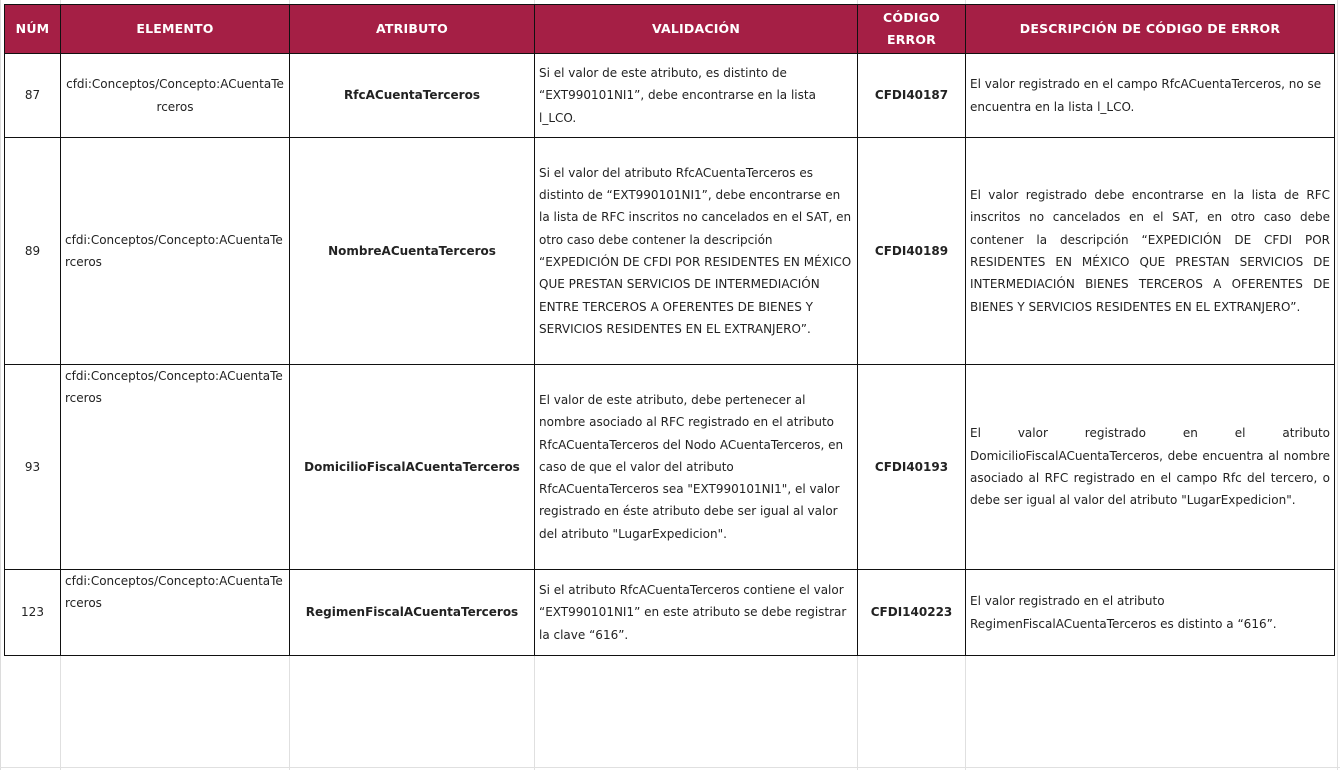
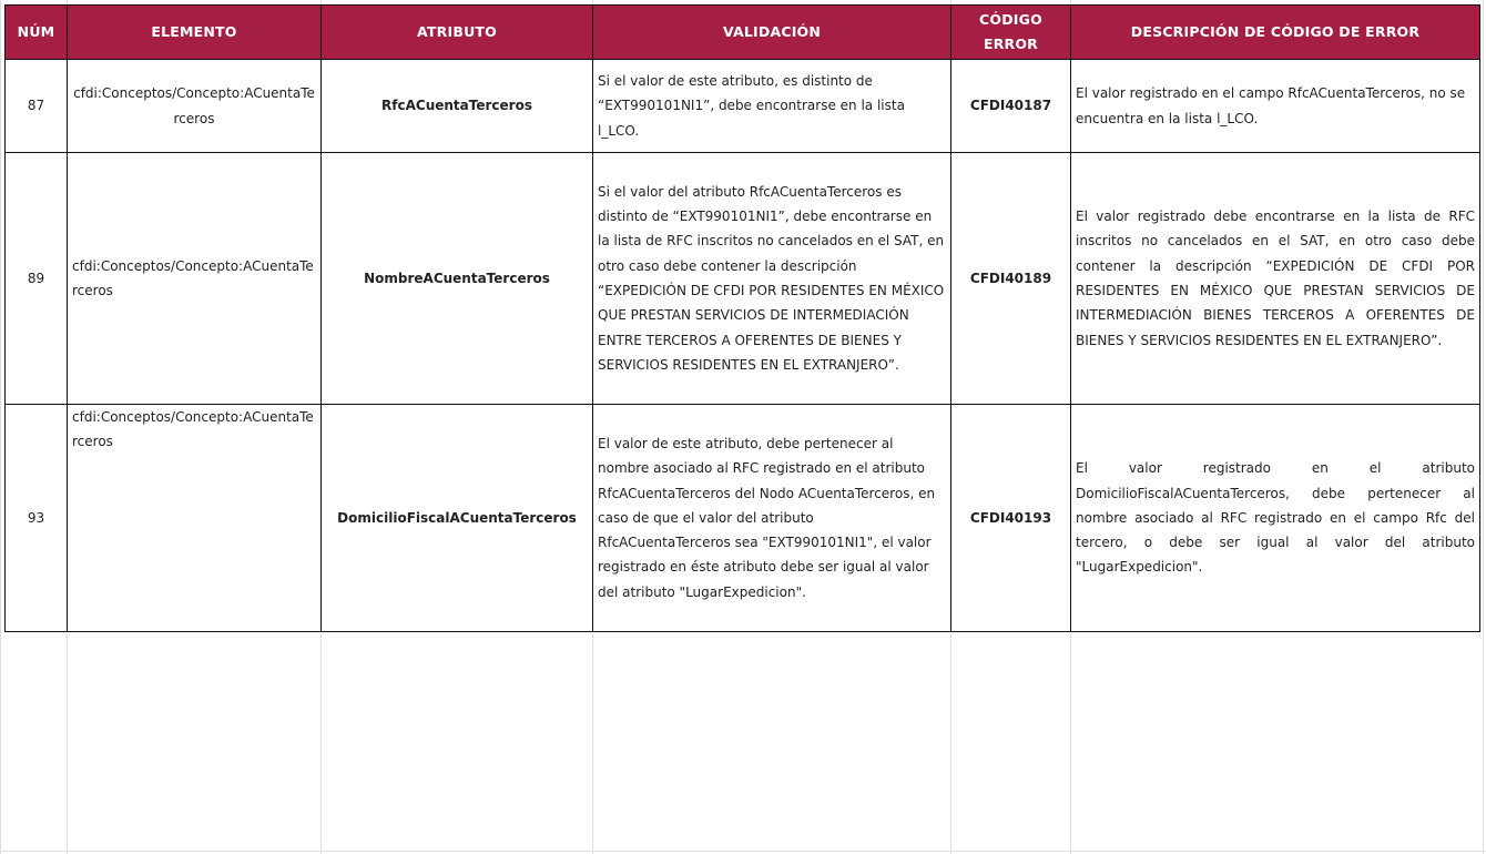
  NÚM	ELEMENTO	ATRIBUTO	VALIDACIÓN	CÓDIGO ERROR	DESCRIPCIÓN DE CÓDIGO DE ERROR
  87	cfdi:Conceptos/Concepto:ACuentaTerceros	RfcACuentaTerceros	Si el valor de este atributo, es distinto de “EXT990101NI1”, debe encontrarse en la lista l_LCO.	CFDI40187	El valor registrado en el campo RfcACuentaTerceros, no se encuentra en la lista l_LCO.
  89	cfdi:Conceptos/Concepto:ACuentaTerceros	NombreACuentaTerceros	Si el valor del atributo RfcACuentaTerceros es distinto de “EXT990101NI1”, debe encontrarse en la lista de RFC inscritos no cancelados en el SAT, en otro caso debe contener la descripción “EXPEDICIÓN DE CFDI POR RESIDENTES EN MÉXICO QUE PRESTAN SERVICIOS DE INTERMEDIACIÓN ENTRE TERCEROS A OFERENTES DE BIENES Y SERVICIOS RESIDENTES EN EL EXTRANJERO”.	CFDI40189	El valor registrado debe encontrarse en la lista de RFC inscritos no cancelados en el SAT, en otro caso debe contener la descripción “EXPEDICIÓN DE CFDI POR RESIDENTES EN MÉXICO QUE PRESTAN SERVICIOS DE INTERMEDIACIÓN BIENES TERCEROS A OFERENTES DE BIENES Y SERVICIOS RESIDENTES EN EL EXTRANJERO”.
- 93	cfdi:Conceptos/Concepto:ACuentaTerceros	DomicilioFiscalACuentaTerceros	El valor de este atributo, debe pertenecer al nombre asociado al RFC registrado en el atributo RfcACuentaTerceros del Nodo ACuentaTerceros, en caso de que el valor del atributo RfcACuentaTerceros sea "EXT990101NI1", el valor registrado en éste atributo debe ser igual al valor del atributo "LugarExpedicion".	CFDI40193	El valor registrado en el atributo DomicilioFiscalACuentaTerceros, debe encuentra al nombre asociado al RFC registrado en el campo Rfc del tercero, o debe ser igual al valor del atributo "LugarExpedicion".
+ 93	cfdi:Conceptos/Concepto:ACuentaTerceros	DomicilioFiscalACuentaTerceros	El valor de este atributo, debe pertenecer al nombre asociado al RFC registrado en el atributo RfcACuentaTerceros del Nodo ACuentaTerceros, en caso de que el valor del atributo RfcACuentaTerceros sea "EXT990101NI1", el valor registrado en éste atributo debe ser igual al valor del atributo "LugarExpedicion".	CFDI40193	El valor registrado en el atributo DomicilioFiscalACuentaTerceros, debe pertenecer al nombre asociado al RFC registrado en el campo Rfc del tercero, o debe ser igual al valor del atributo "LugarExpedicion".
- 123	cfdi:Conceptos/Concepto:ACuentaTerceros	RegimenFiscalACuentaTerceros	Si el atributo RfcACuentaTerceros contiene el valor “EXT990101NI1” en este atributo se debe registrar la clave “616”.	CFDI140223	El valor registrado en el atributo RegimenFiscalACuentaTerceros es distinto a “616”.
